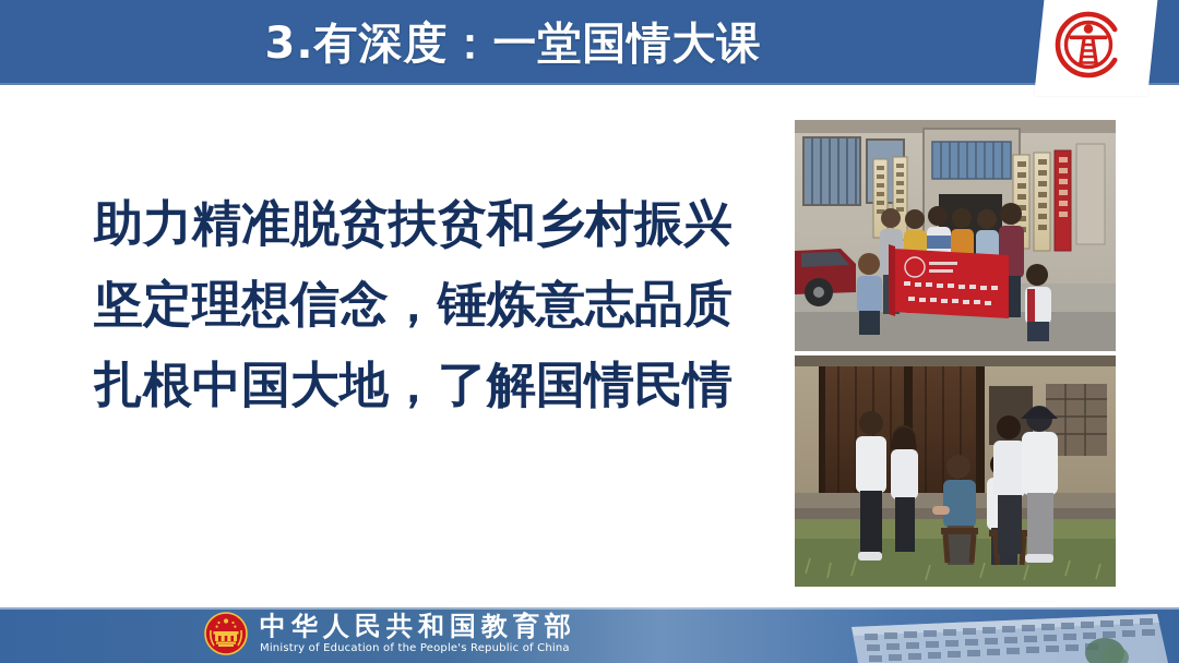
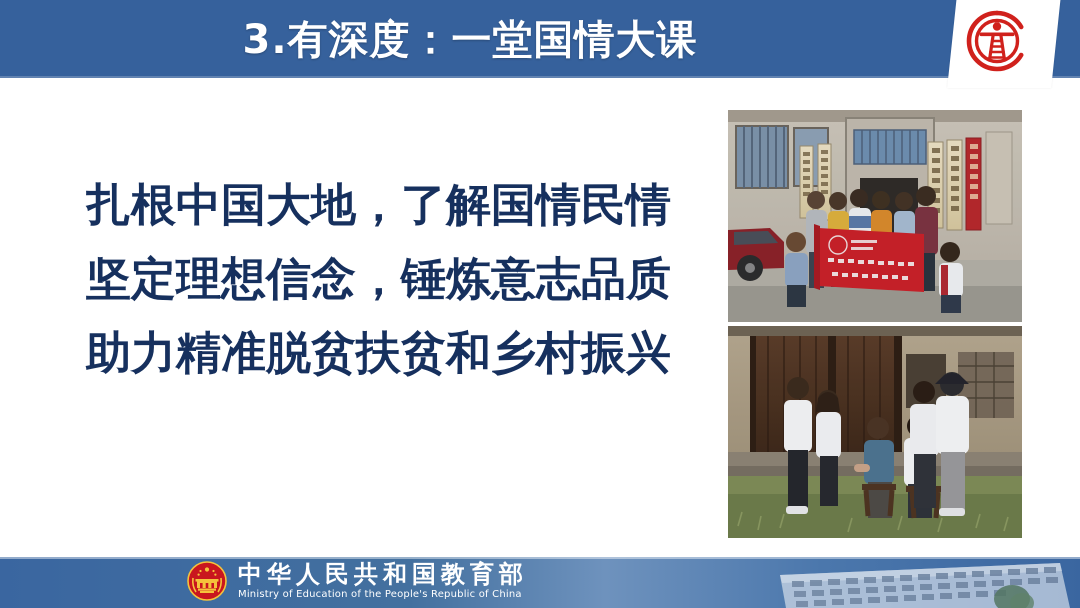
  3.有深度：一堂国情大课
- 助力精准脱贫扶贫和乡村振兴
+ 扎根中国大地，了解国情民情
  坚定理想信念，锤炼意志品质
- 扎根中国大地，了解国情民情
+ 助力精准脱贫扶贫和乡村振兴
  中华人民共和国教育部
  Ministry of Education of the People's Republic of China
